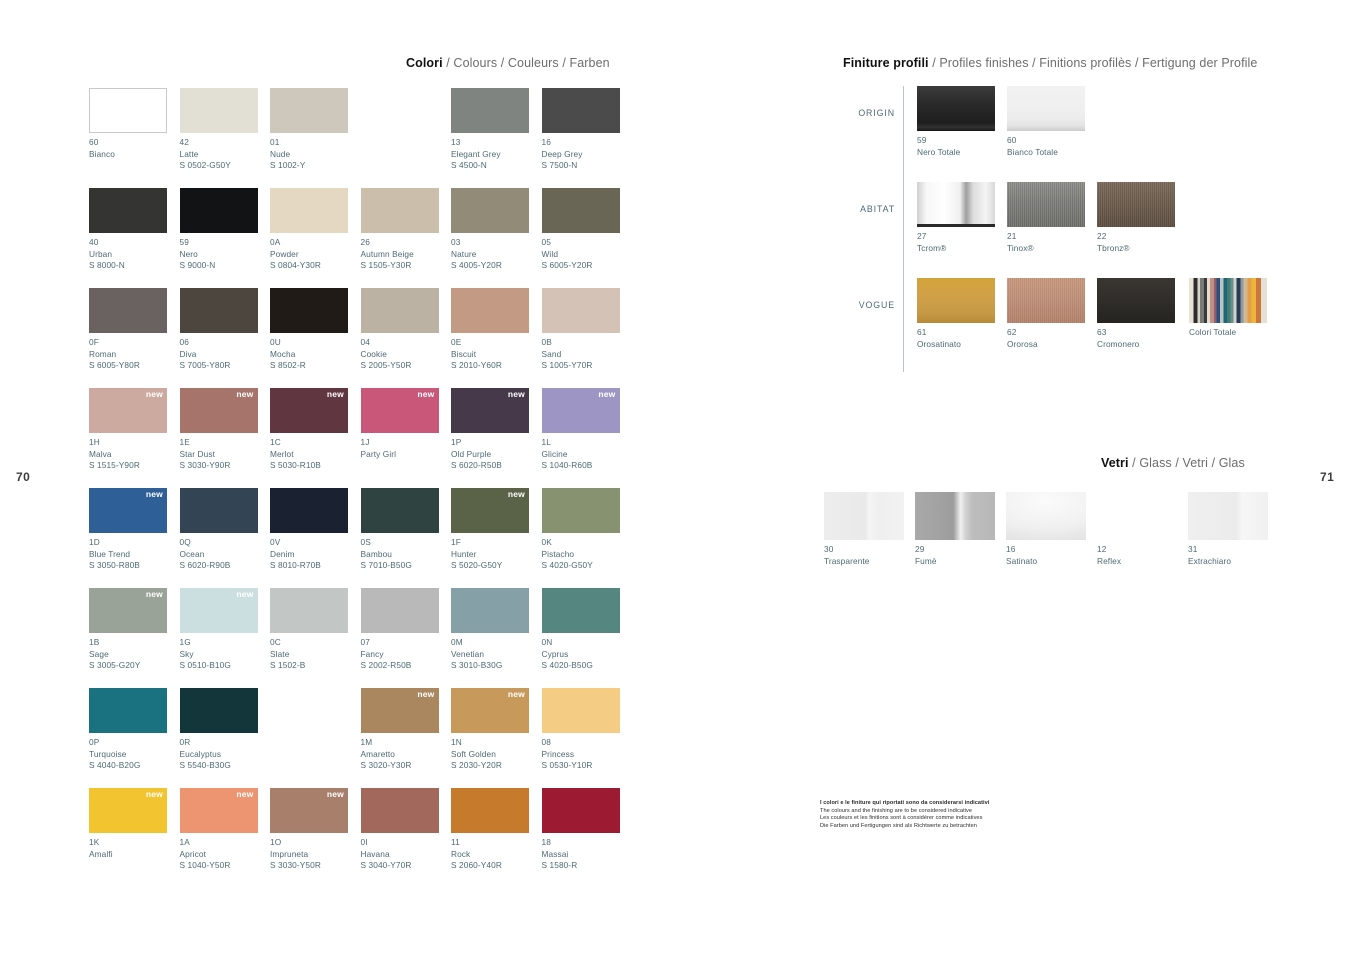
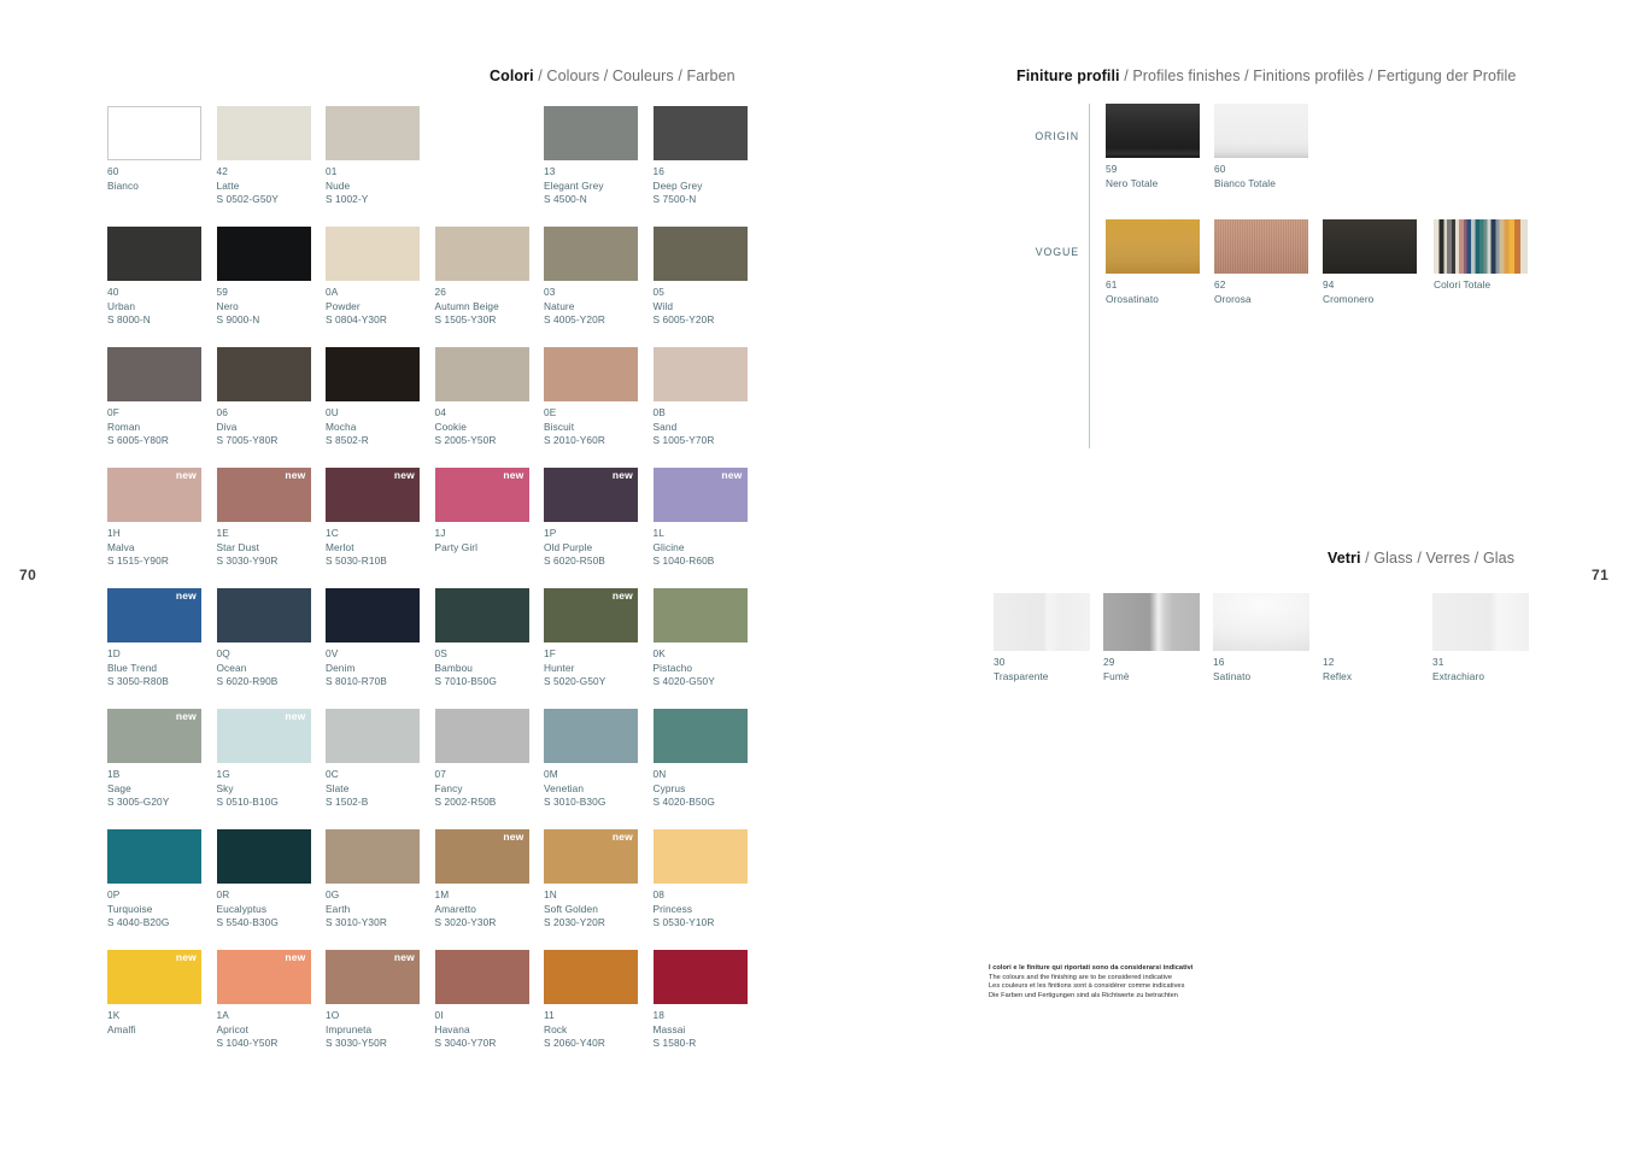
  70
  71
  Colori / Colours / Couleurs / Farben
  Finiture profili / Profiles finishes / Finitions profilès / Fertigung der Profile
- Vetri / Glass / Vetri / Glas
+ Vetri / Glass / Verres / Glas
  60
  Bianco
  42
  Latte
  S 0502-G50Y
  01
  Nude
  S 1002-Y
  13
  Elegant Grey
  S 4500-N
  16
  Deep Grey
  S 7500-N
  40
  Urban
  S 8000-N
  59
  Nero
  S 9000-N
  0A
  Powder
  S 0804-Y30R
  26
  Autumn Beige
  S 1505-Y30R
  03
  Nature
  S 4005-Y20R
  05
  Wild
  S 6005-Y20R
  0F
  Roman
  S 6005-Y80R
  06
  Diva
  S 7005-Y80R
  0U
  Mocha
  S 8502-R
  04
  Cookie
  S 2005-Y50R
  0E
  Biscuit
  S 2010-Y60R
  0B
  Sand
  S 1005-Y70R
  new
  1H
  Malva
  S 1515-Y90R
  new
  1E
  Star Dust
  S 3030-Y90R
  new
  1C
  Merlot
  S 5030-R10B
  new
  1J
  Party Girl
  new
  1P
  Old Purple
  S 6020-R50B
  new
  1L
  Glicine
  S 1040-R60B
  new
  1D
  Blue Trend
  S 3050-R80B
  0Q
  Ocean
  S 6020-R90B
  0V
  Denim
  S 8010-R70B
  0S
  Bambou
  S 7010-B50G
  new
  1F
  Hunter
  S 5020-G50Y
  0K
  Pistacho
  S 4020-G50Y
  new
  1B
  Sage
  S 3005-G20Y
  new
  1G
  Sky
  S 0510-B10G
  0C
  Slate
  S 1502-B
  07
  Fancy
  S 2002-R50B
  0M
  Venetian
  S 3010-B30G
  0N
  Cyprus
  S 4020-B50G
  0P
  Turquoise
  S 4040-B20G
  0R
  Eucalyptus
  S 5540-B30G
+ 0G
+ Earth
+ S 3010-Y30R
  new
  1M
  Amaretto
  S 3020-Y30R
  new
  1N
  Soft Golden
  S 2030-Y20R
  08
  Princess
  S 0530-Y10R
  new
  1K
  Amalfi
  new
  1A
  Apricot
  S 1040-Y50R
  new
  1O
  Impruneta
  S 3030-Y50R
  0I
  Havana
  S 3040-Y70R
  11
  Rock
  S 2060-Y40R
  18
  Massai
  S 1580-R
  ORIGIN
  59
  Nero Totale
  60
  Bianco Totale
- ABITAT
- 27
- Tcrom®
- 21
- Tinox®
- 22
- Tbronz®
  VOGUE
  61
  Orosatinato
  62
  Ororosa
- 63
+ 94
  Cromonero
  Colori Totale
  30
  Trasparente
  29
  Fumè
  16
  Satinato
  12
  Reflex
  31
  Extrachiaro
